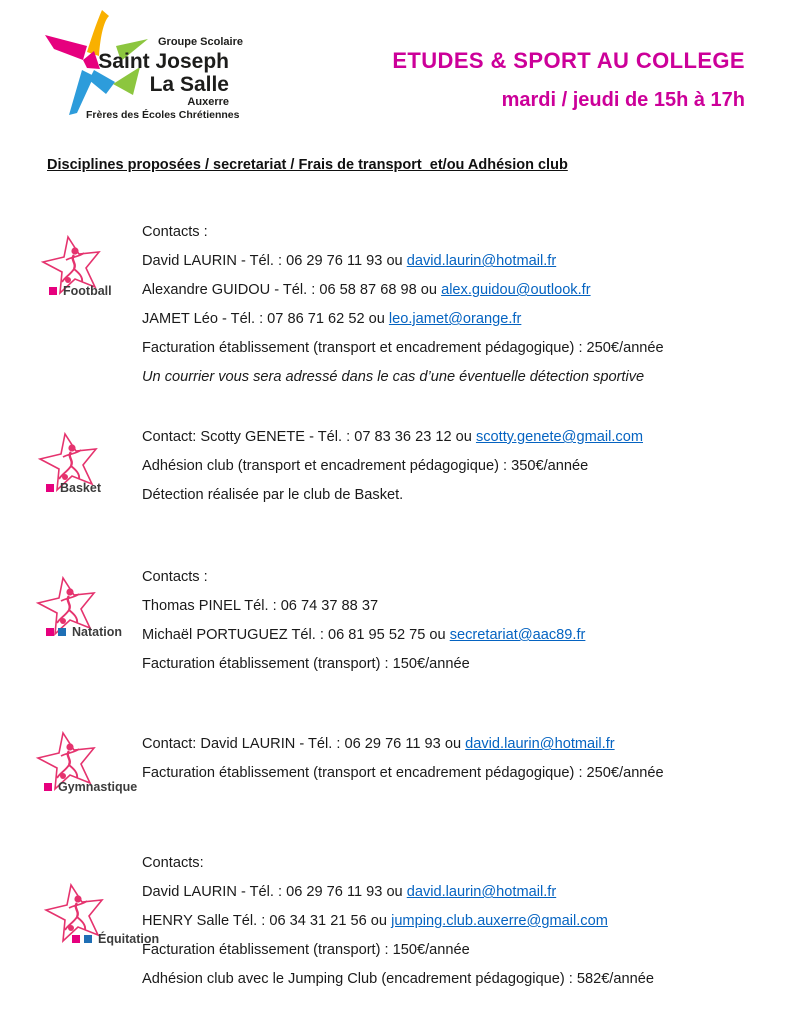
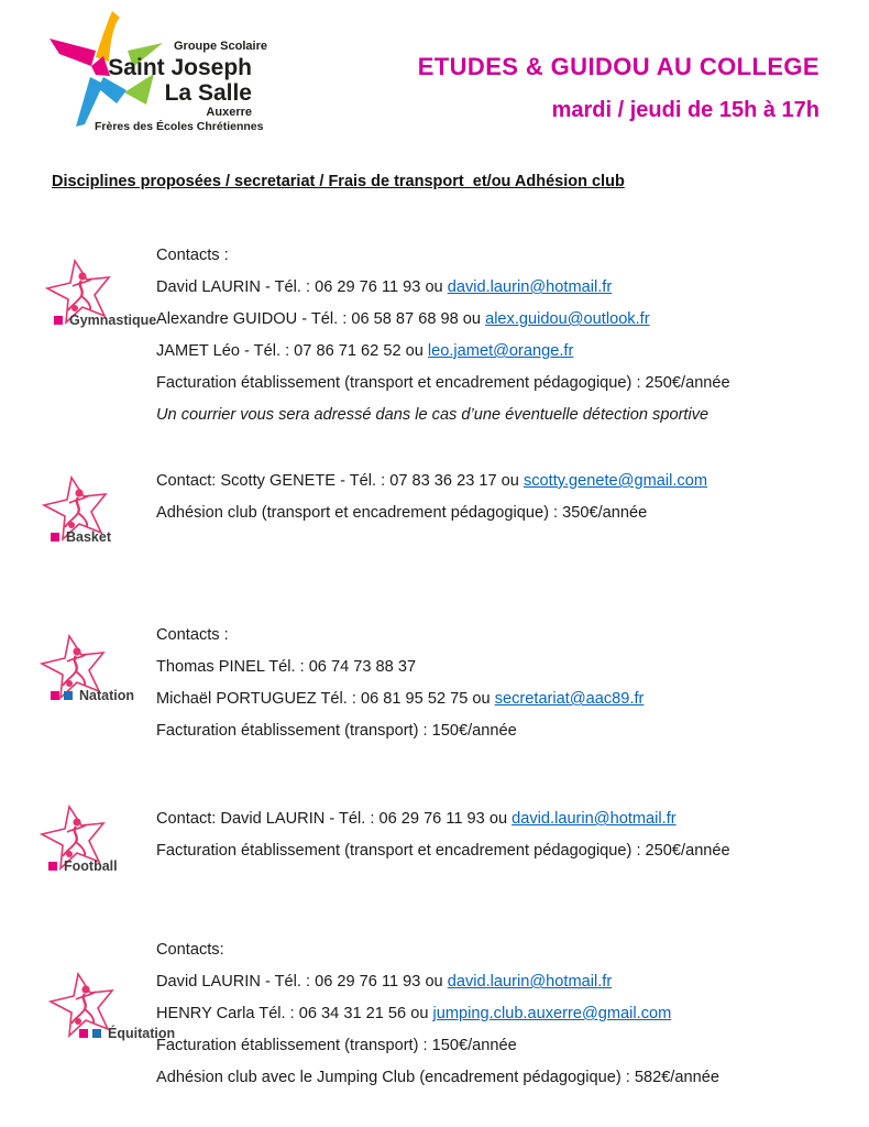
  Groupe Scolaire
  Saint Joseph
  La Salle
  Auxerre
  Frères des Écoles Chrétiennes
- ETUDES & SPORT AU COLLEGE
+ ETUDES & GUIDOU AU COLLEGE
  mardi / jeudi de 15h à 17h
  Disciplines proposées / secretariat / Frais de transport et/ou Adhésion club
- Football
+ Gymnastique
  Contacts :
  David LAURIN - Tél. : 06 29 76 11 93 ou david.laurin@hotmail.fr
  Alexandre GUIDOU - Tél. : 06 58 87 68 98 ou alex.guidou@outlook.fr
  JAMET Léo - Tél. : 07 86 71 62 52 ou leo.jamet@orange.fr
  Facturation établissement (transport et encadrement pédagogique) : 250€/année
  Un courrier vous sera adressé dans le cas d’une éventuelle détection sportive
  Basket
- Contact: Scotty GENETE - Tél. : 07 83 36 23 12 ou scotty.genete@gmail.com
+ Contact: Scotty GENETE - Tél. : 07 83 36 23 17 ou scotty.genete@gmail.com
  Adhésion club (transport et encadrement pédagogique) : 350€/année
- Détection réalisée par le club de Basket.
  Natation
  Contacts :
- Thomas PINEL Tél. : 06 74 37 88 37
+ Thomas PINEL Tél. : 06 74 73 88 37
  Michaël PORTUGUEZ Tél. : 06 81 95 52 75 ou secretariat@aac89.fr
  Facturation établissement (transport) : 150€/année
- Gymnastique
+ Football
  Contact: David LAURIN - Tél. : 06 29 76 11 93 ou david.laurin@hotmail.fr
  Facturation établissement (transport et encadrement pédagogique) : 250€/année
  Équitation
  Contacts:
  David LAURIN - Tél. : 06 29 76 11 93 ou david.laurin@hotmail.fr
- HENRY Salle Tél. : 06 34 31 21 56 ou jumping.club.auxerre@gmail.com
+ HENRY Carla Tél. : 06 34 31 21 56 ou jumping.club.auxerre@gmail.com
  Facturation établissement (transport) : 150€/année
  Adhésion club avec le Jumping Club (encadrement pédagogique) : 582€/année
